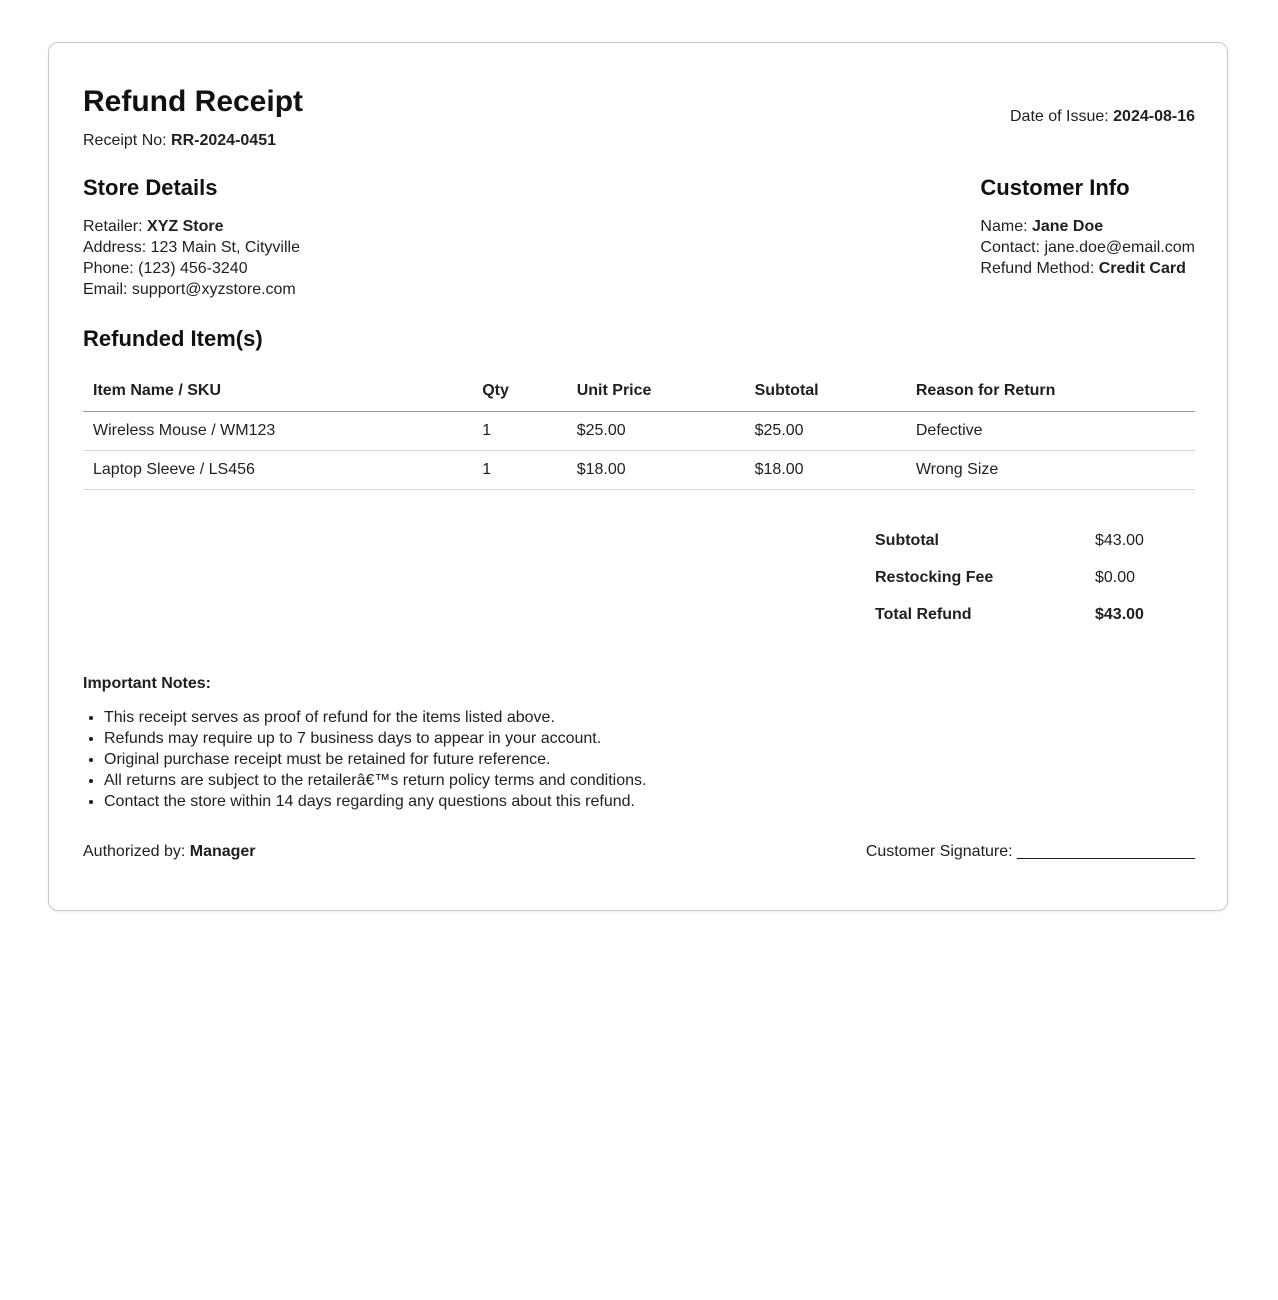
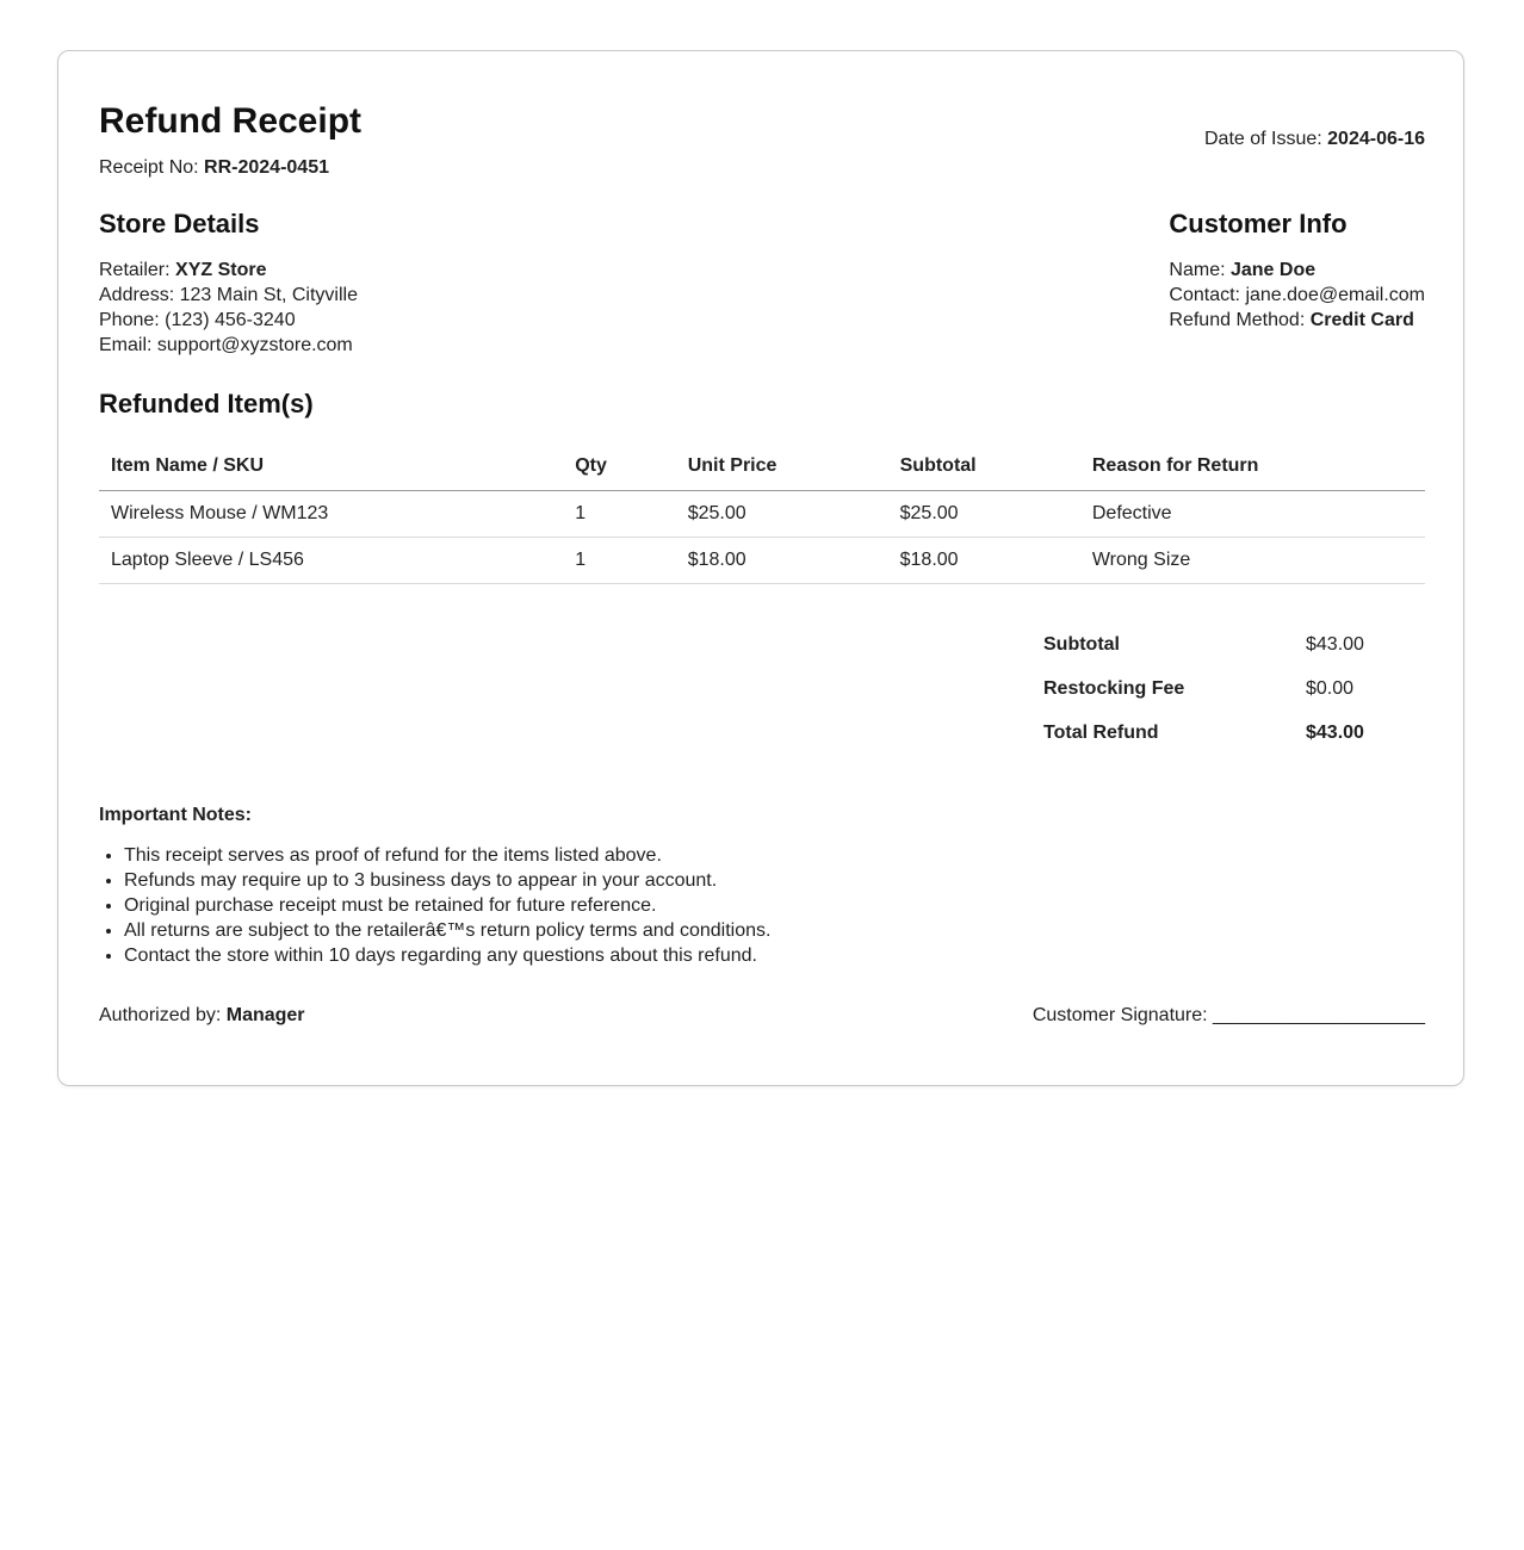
  Refund Receipt
  Receipt No: RR-2024-0451
- Date of Issue: 2024-08-16
+ Date of Issue: 2024-06-16
  Store Details
  Retailer: XYZ Store
  Address: 123 Main St, Cityville
  Phone: (123) 456-3240
  Email: support@xyzstore.com
  Customer Info
  Name: Jane Doe
  Contact: jane.doe@email.com
  Refund Method: Credit Card
  Refunded Item(s)
  Item Name / SKU	Qty	Unit Price	Subtotal	Reason for Return
  Wireless Mouse / WM123	1	$25.00	$25.00	Defective
  Laptop Sleeve / LS456	1	$18.00	$18.00	Wrong Size
  Subtotal
  $43.00
  Restocking Fee
  $0.00
  Total Refund
  $43.00
  Important Notes:
  This receipt serves as proof of refund for the items listed above.
- Refunds may require up to 7 business days to appear in your account.
+ Refunds may require up to 3 business days to appear in your account.
  Original purchase receipt must be retained for future reference.
  All returns are subject to the retailerâ€™s return policy terms and conditions.
- Contact the store within 14 days regarding any questions about this refund.
+ Contact the store within 10 days regarding any questions about this refund.
  Authorized by: Manager
  Customer Signature: ____________________
